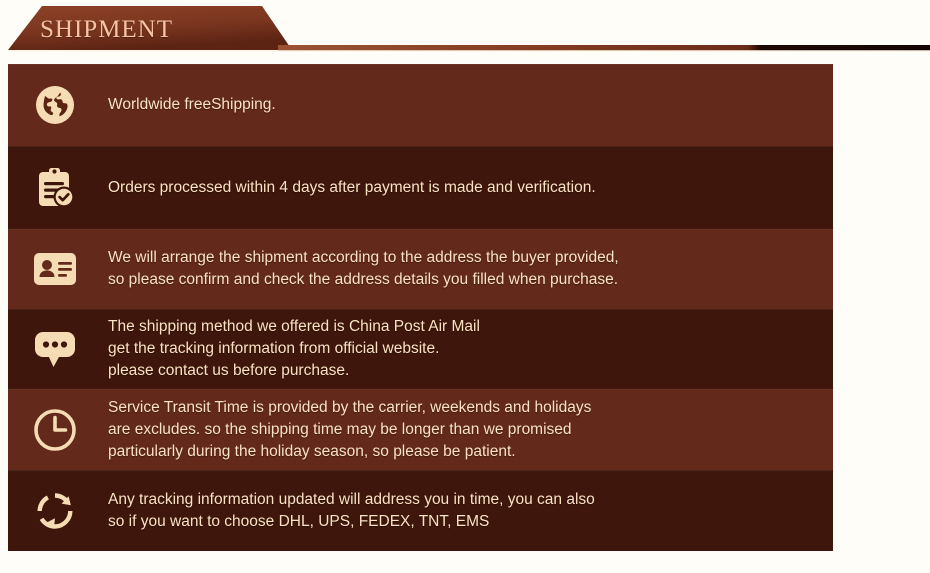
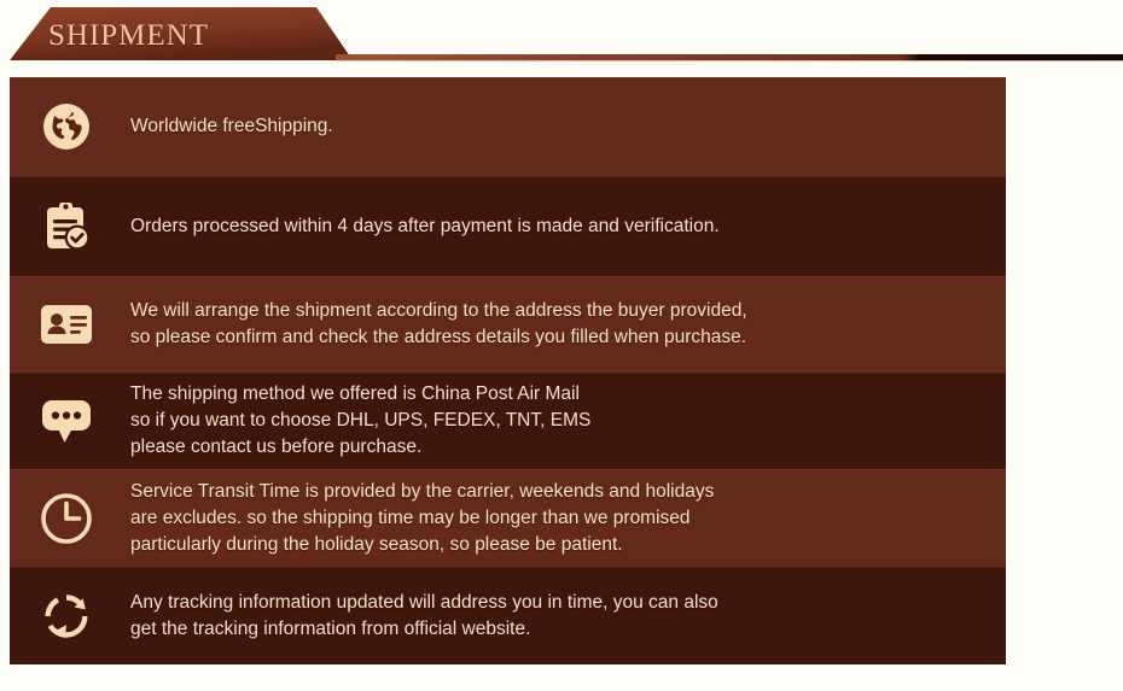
  SHIPMENT
  Worldwide freeShipping.
  Orders processed within 4 days after payment is made and verification.
  We will arrange the shipment according to the address the buyer provided,
  so please confirm and check the address details you filled when purchase.
  The shipping method we offered is China Post Air Mail
- get the tracking information from official website.
+ so if you want to choose DHL, UPS, FEDEX, TNT, EMS
  please contact us before purchase.
  Service Transit Time is provided by the carrier, weekends and holidays
  are excludes. so the shipping time may be longer than we promised
  particularly during the holiday season, so please be patient.
  Any tracking information updated will address you in time, you can also
- so if you want to choose DHL, UPS, FEDEX, TNT, EMS
+ get the tracking information from official website.
